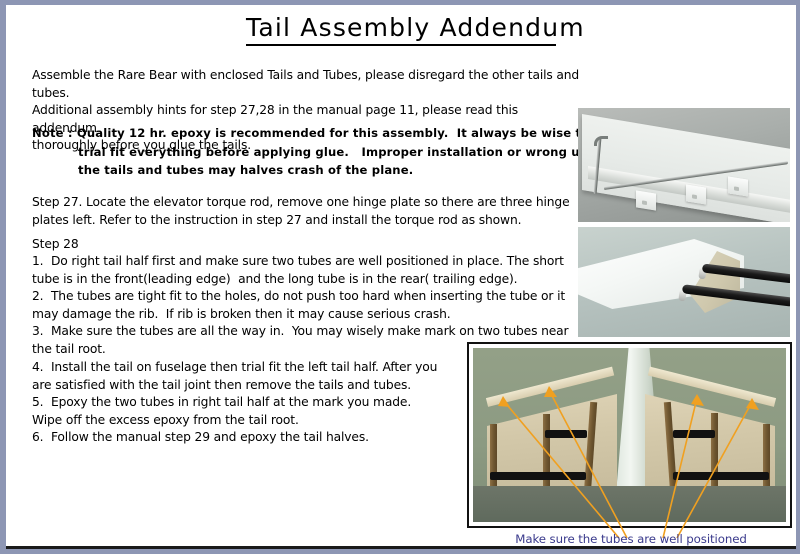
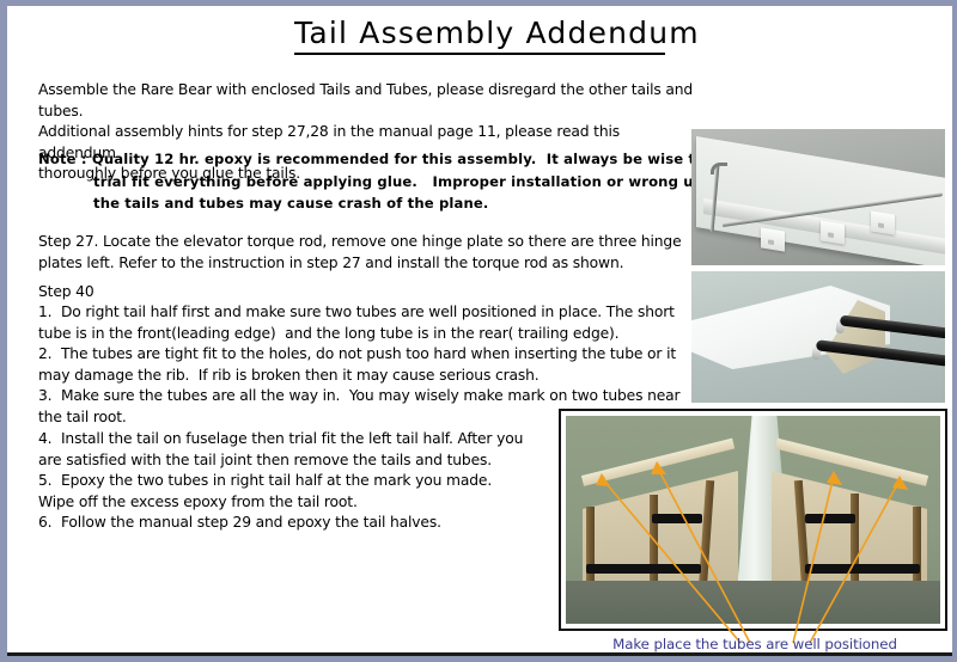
  Tail Assembly Addendum
  Assemble the Rare Bear with enclosed Tails and Tubes, please disregard the other tails and tubes.
  Additional assembly hints for step 27,28 in the manual page 11, please read this addendum
  thoroughly before you glue the tails.
  Note : Quality 12 hr. epoxy is recommended for this assembly. It always be wise
  trial fit everything before applying glue. Improper installation or wrong u
- the tails and tubes may halves crash of the plane.
+ the tails and tubes may cause crash of the plane.
  Step 27. Locate the elevator torque rod, remove one hinge plate so there are three hinge
  plates left. Refer to the instruction in step 27 and install the torque rod as shown.
- Step 28
+ Step 40
  1. Do right tail half first and make sure two tubes are well positioned in place. The short
  tube is in the front(leading edge) and the long tube is in the rear( trailing edge).
  2. The tubes are tight fit to the holes, do not push too hard when inserting the tube or it
  may damage the rib. If rib is broken then it may cause serious crash.
  3. Make sure the tubes are all the way in. You may wisely make mark on two tubes near
  the tail root.
  4. Install the tail on fuselage then trial fit the left tail half. After you
  are satisfied with the tail joint then remove the tails and tubes.
  5. Epoxy the two tubes in right tail half at the mark you made.
  Wipe off the excess epoxy from the tail root.
  6. Follow the manual step 29 and epoxy the tail halves.
- Make sure the tubes are well positioned
+ Make place the tubes are well positioned
